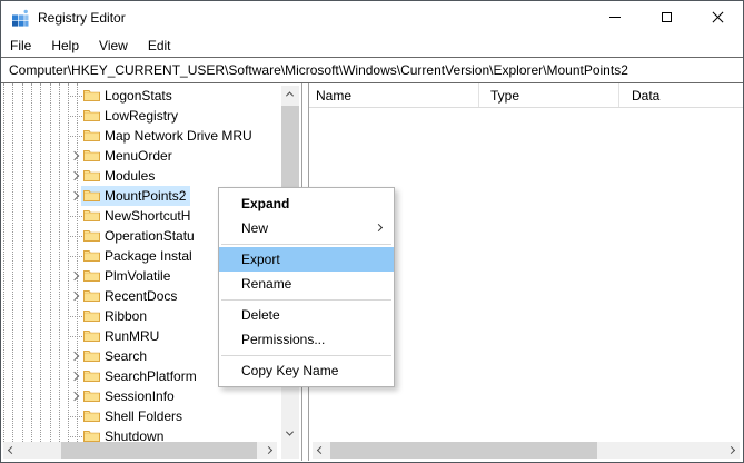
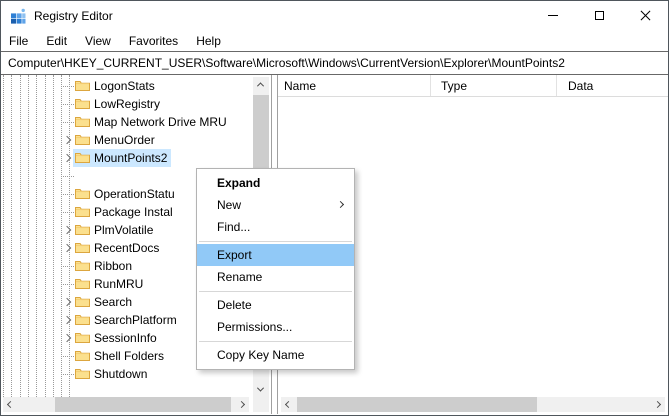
  Registry Editor
  File
- Help
+ Edit
  View
+ Favorites
- Edit
+ Help
  Computer\HKEY_CURRENT_USER\Software\Microsoft\Windows\CurrentVersion\Explorer\MountPoints2
  LogonStats
  LowRegistry
  Map Network Drive MRU
  MenuOrder
- Modules
  MountPoints2
- NewShortcutH
  OperationStatu
  Package Instal
  PlmVolatile
  RecentDocs
  Ribbon
  RunMRU
  Search
  SearchPlatform
  SessionInfo
  Shell Folders
  Shutdown
  Name
  Type
  Data
  Expand
  New
+ Find...
  Export
  Rename
  Delete
  Permissions...
  Copy Key Name
